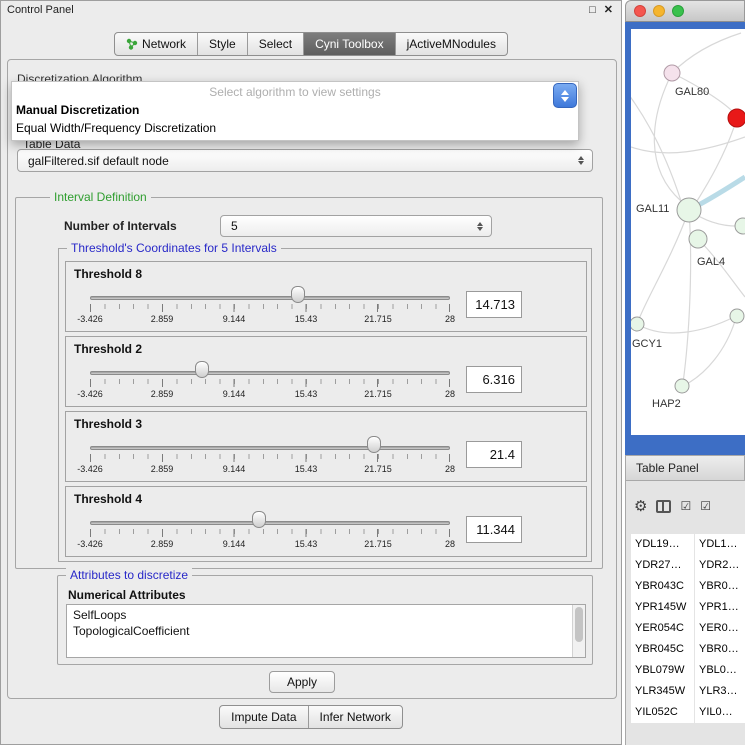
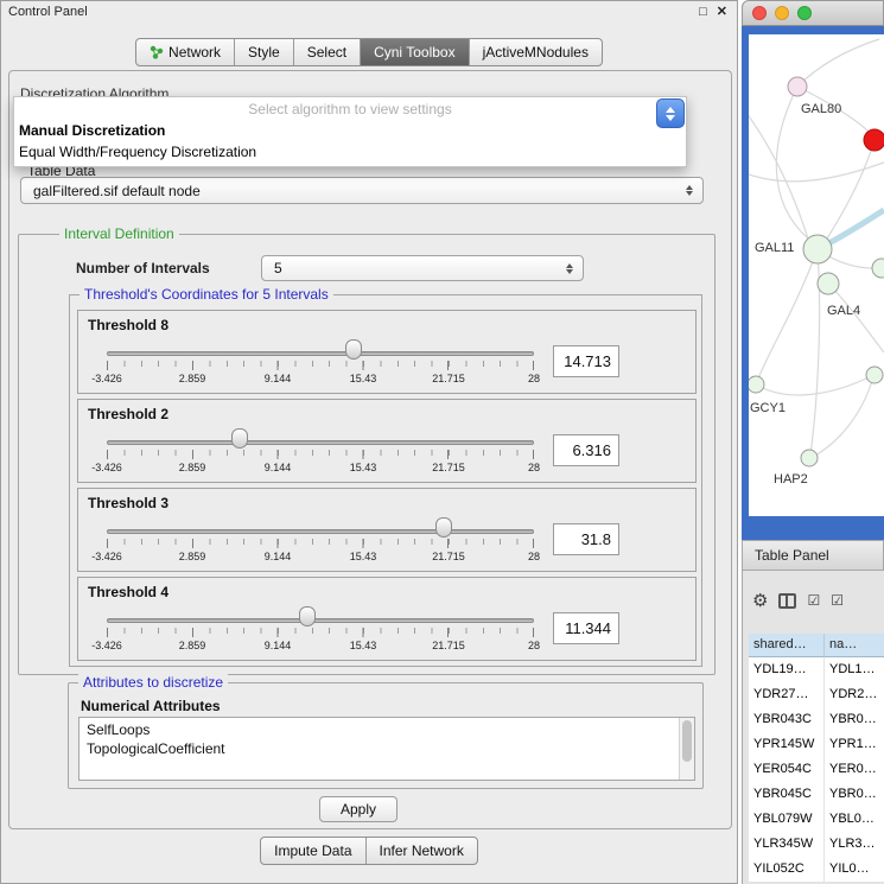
  Control Panel
  □
  ✕
  Network
  Style
  Select
  Cyni Toolbox
  jActiveMNodules
  Discretization Algorithm
  Select algorithm to view settings
  Manual Discretization
  Equal Width/Frequency Discretization
  Table Data
  galFiltered.sif default node
  Interval Definition
  Number of Intervals
  5
  Threshold's Coordinates for 5 Intervals
  Threshold 8
  -3.426
  2.859
  9.144
  15.43
  21.715
  28
  14.713
  Threshold 2
  -3.426
  2.859
  9.144
  15.43
  21.715
  28
  6.316
  Threshold 3
  -3.426
  2.859
  9.144
  15.43
  21.715
  28
- 21.4
+ 31.8
  Threshold 4
  -3.426
  2.859
  9.144
  15.43
  21.715
  28
  11.344
  Attributes to discretize
  Numerical Attributes
  SelfLoops
  TopologicalCoefficient
  Apply
  Impute Data
  Infer Network
  GAL80
  GAL11
  GAL4
  GCY1
  HAP2
  Table Panel
  ⚙
  ☑
  ☑
+ shared…
+ na…
  YDL19…
  YDL1…
  YDR27…
  YDR2…
  YBR043C
  YBR0…
  YPR145W
  YPR1…
  YER054C
  YER0…
  YBR045C
  YBR0…
  YBL079W
  YBL0…
  YLR345W
  YLR3…
  YIL052C
  YIL0…
